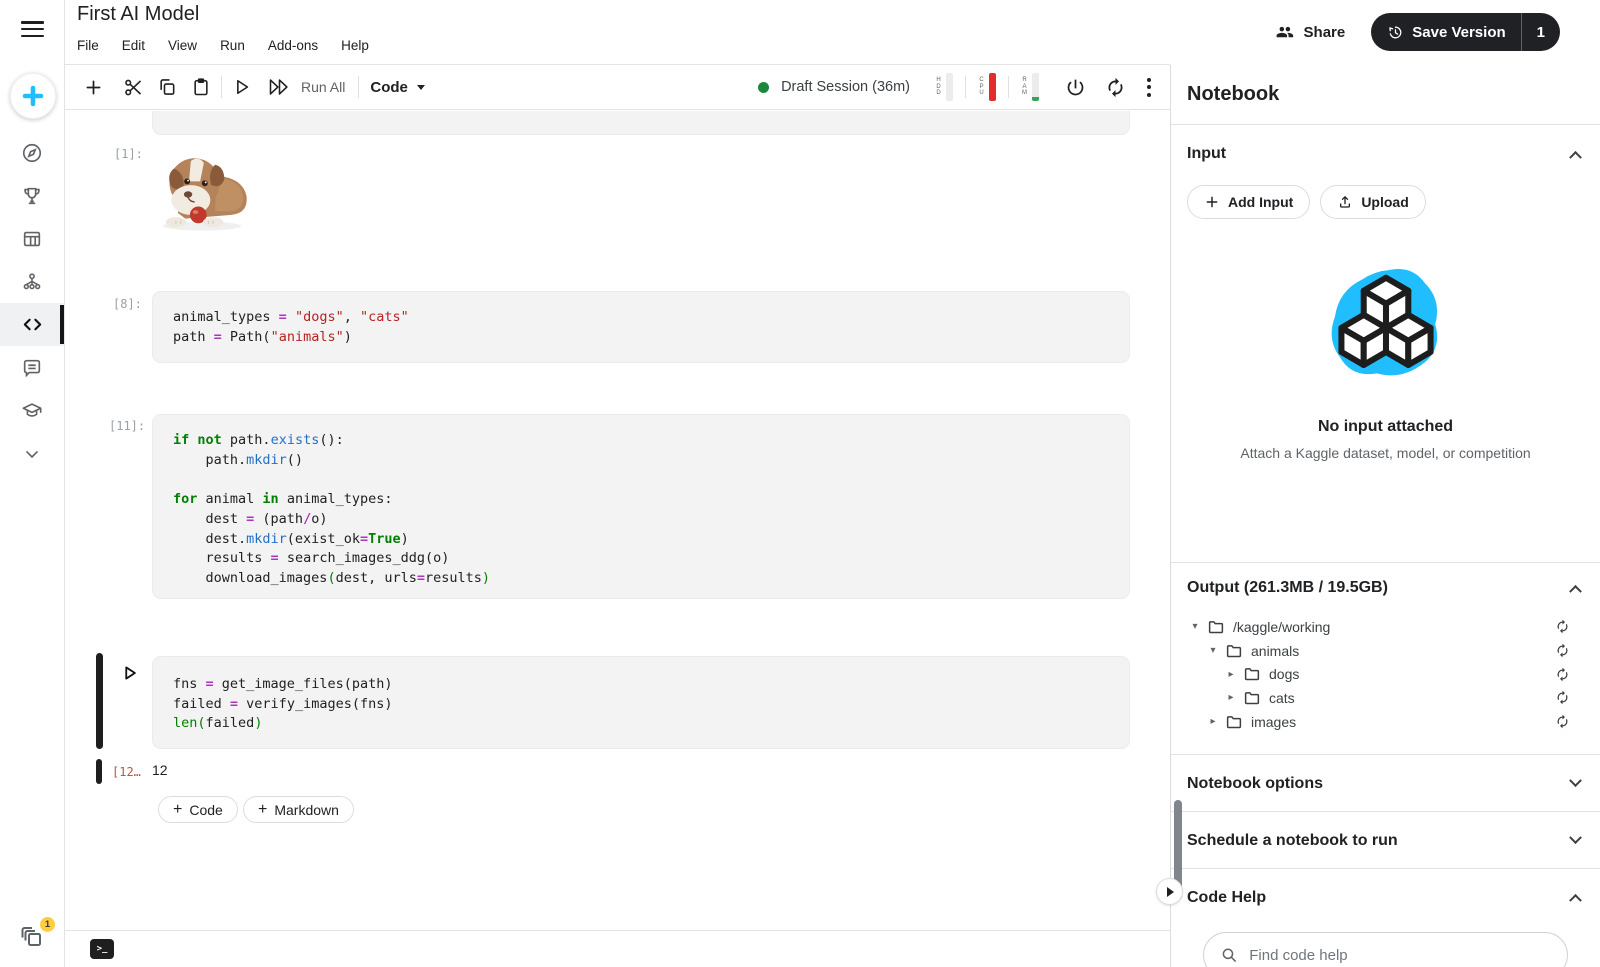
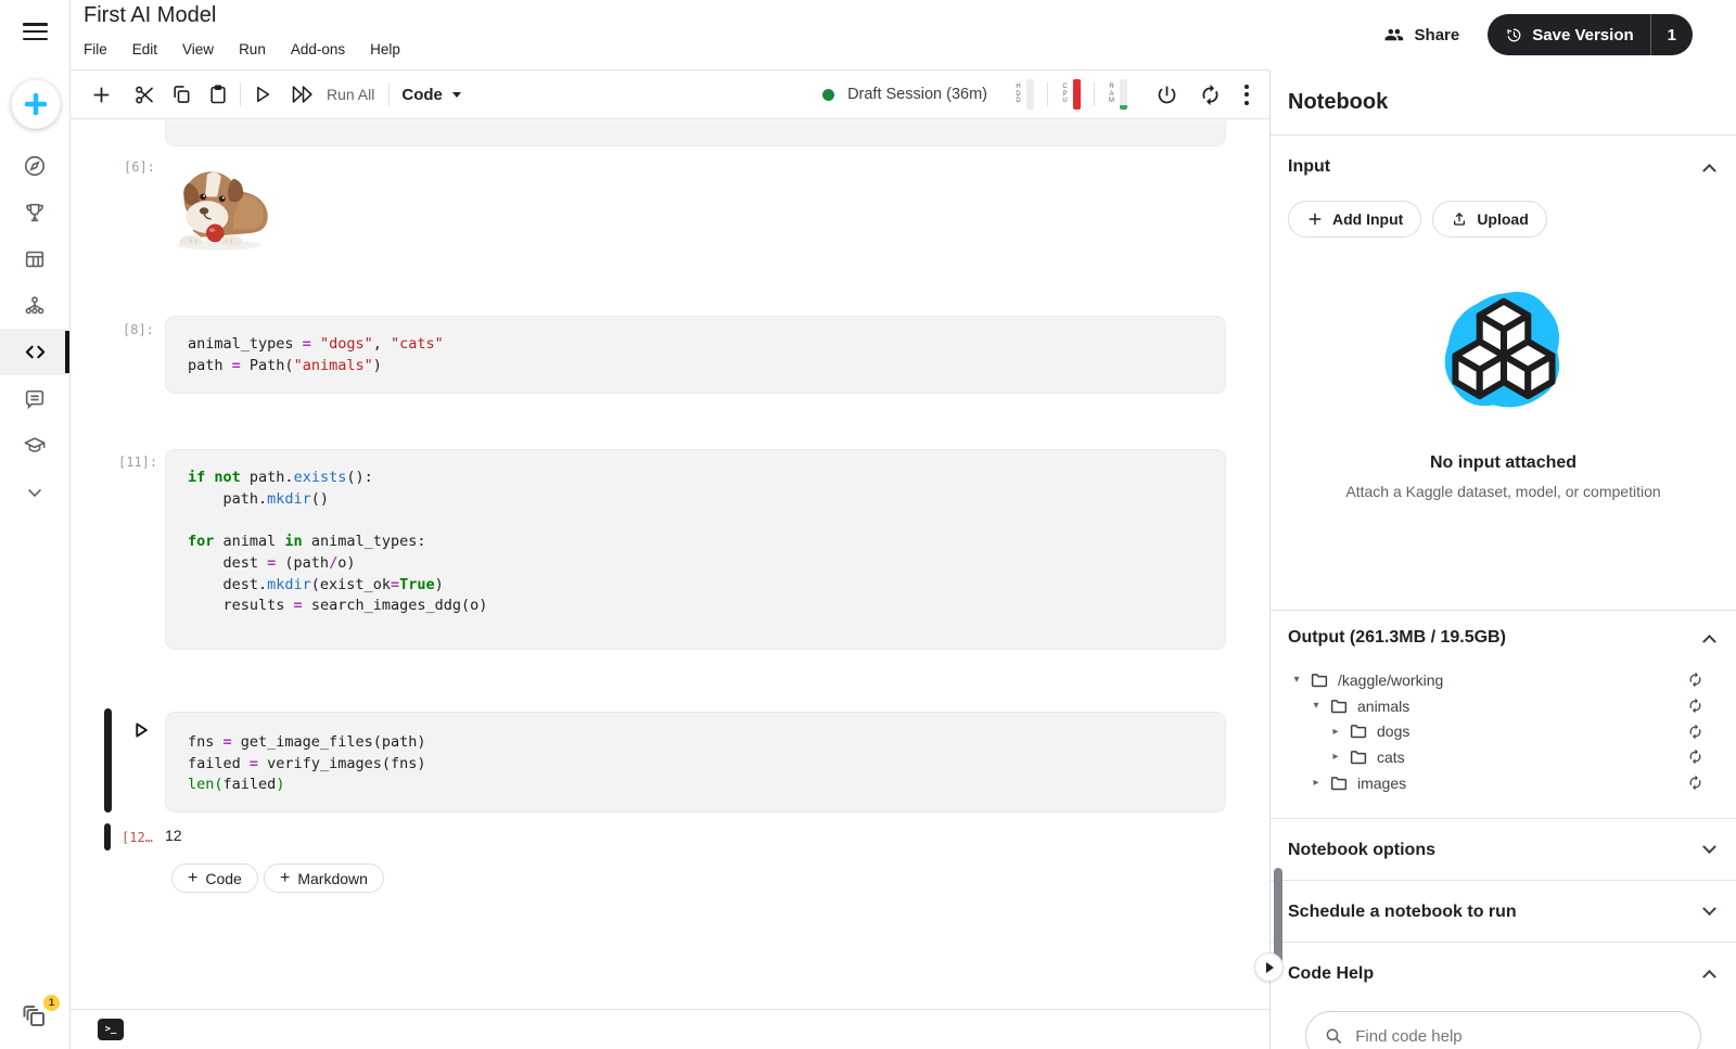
  1
  First AI Model
  File
  Edit
  View
  Run
  Add-ons
  Help
  Share
  Save Version
  1
  Run All
  Code
  Draft Session (36m)
- [1]:
+ [6]:
  [8]:
  animal_types = "dogs", "cats"
  path = Path("animals")
  [11]:
  if not path.exists():
  path.mkdir()
  for animal in animal_types:
  dest = (path/o)
  dest.mkdir(exist_ok=True)
  results = search_images_ddg(o)
- download_images(dest, urls=results)
  fns = get_image_files(path)
  failed = verify_images(fns)
  len(failed)
  [12…
  12
  +
  Code
  +
  Markdown
  >_
  Notebook
  Input
  Add Input
  Upload
  No input attached
  Attach a Kaggle dataset, model, or competition
  Output (261.3MB / 19.5GB)
  ▾
  /kaggle/working
  ▾
  animals
  ▸
  dogs
  ▸
  cats
  ▸
  images
  Notebook options
  Schedule a notebook to run
  Code Help
  Find code help
